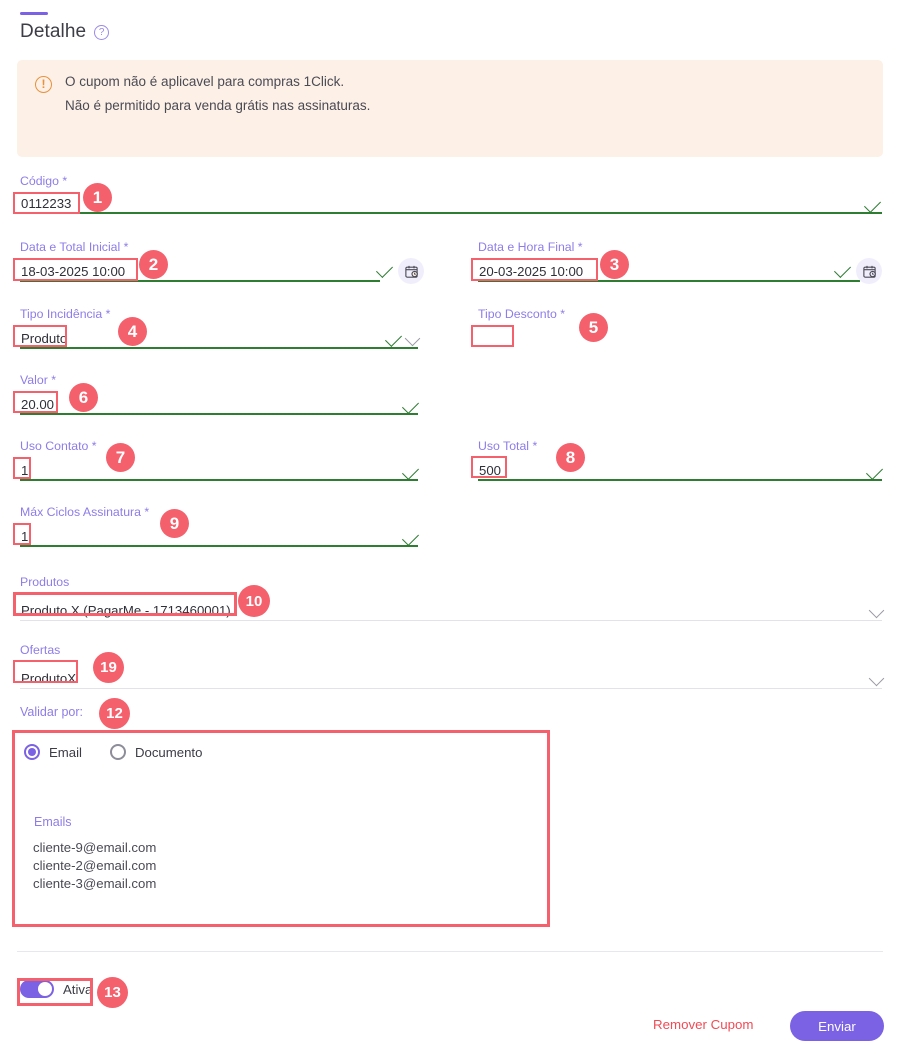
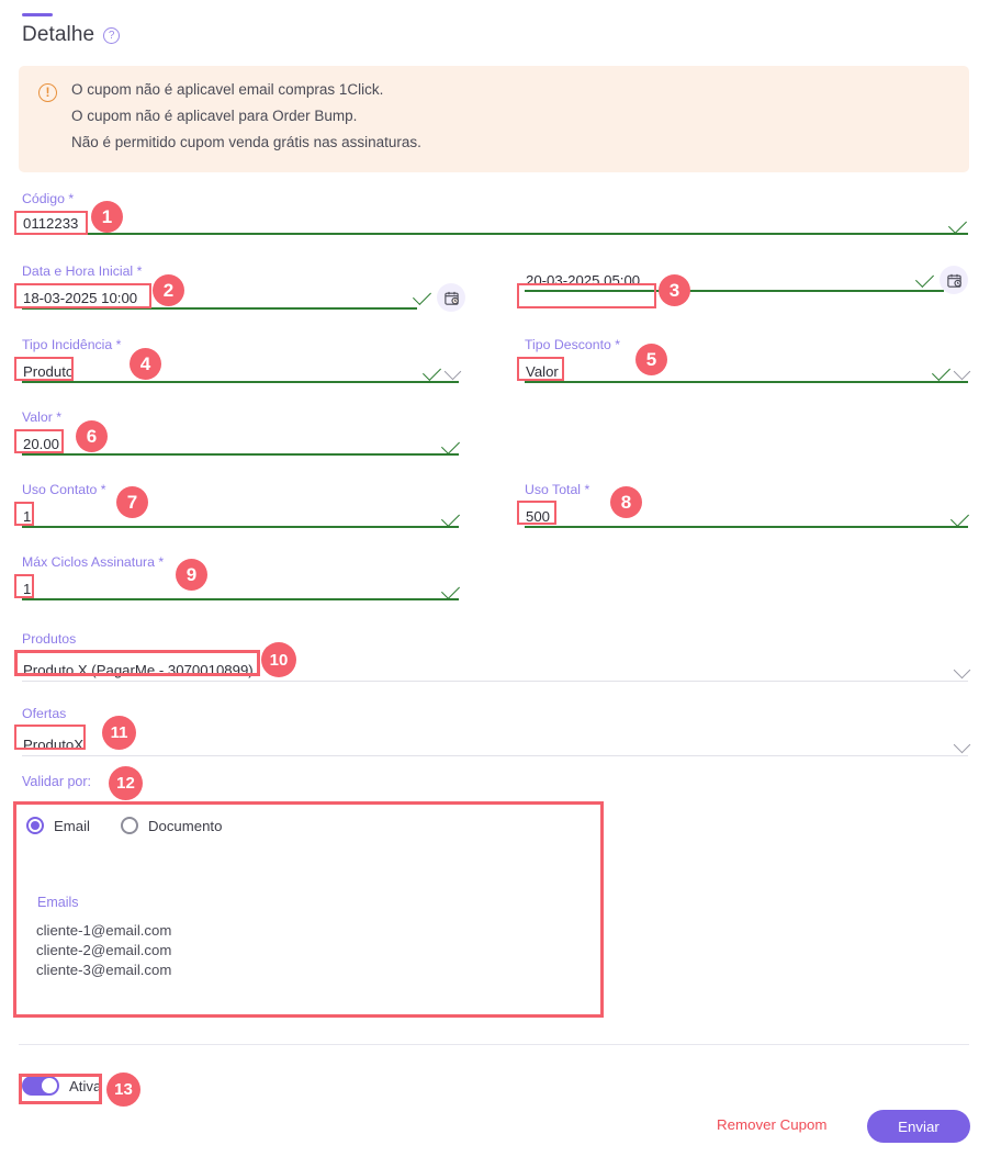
  Detalhe
  ?
  !
- O cupom não é aplicavel para compras 1Click.
+ O cupom não é aplicavel email compras 1Click.
+ O cupom não é aplicavel para Order Bump.
- Não é permitido para venda grátis nas assinaturas.
+ Não é permitido cupom venda grátis nas assinaturas.
  Código *
  0112233
- Data e Total Inicial *
+ Data e Hora Inicial *
  18-03-2025 10:00
- Data e Hora Final *
- 20-03-2025 10:00
+ 20-03-2025 05:00
  Tipo Incidência *
  Produto
  Tipo Desconto *
+ Valor
  Valor *
  20.00
  Uso Contato *
  1
  Uso Total *
  500
  Máx Ciclos Assinatura *
  1
  Produtos
- Produto X (PagarMe - 1713460001)
+ Produto X (PagarMe - 3070010899)
  Ofertas
  ProdutoX
  Validar por:
  Email
  Documento
  Emails
- cliente-9@email.com
+ cliente-1@email.com
  cliente-2@email.com
  cliente-3@email.com
  Ativa
  Remover Cupom
  Enviar
  1
  2
  3
  4
  5
  6
  7
  8
  9
  10
- 19
+ 11
  12
  13
